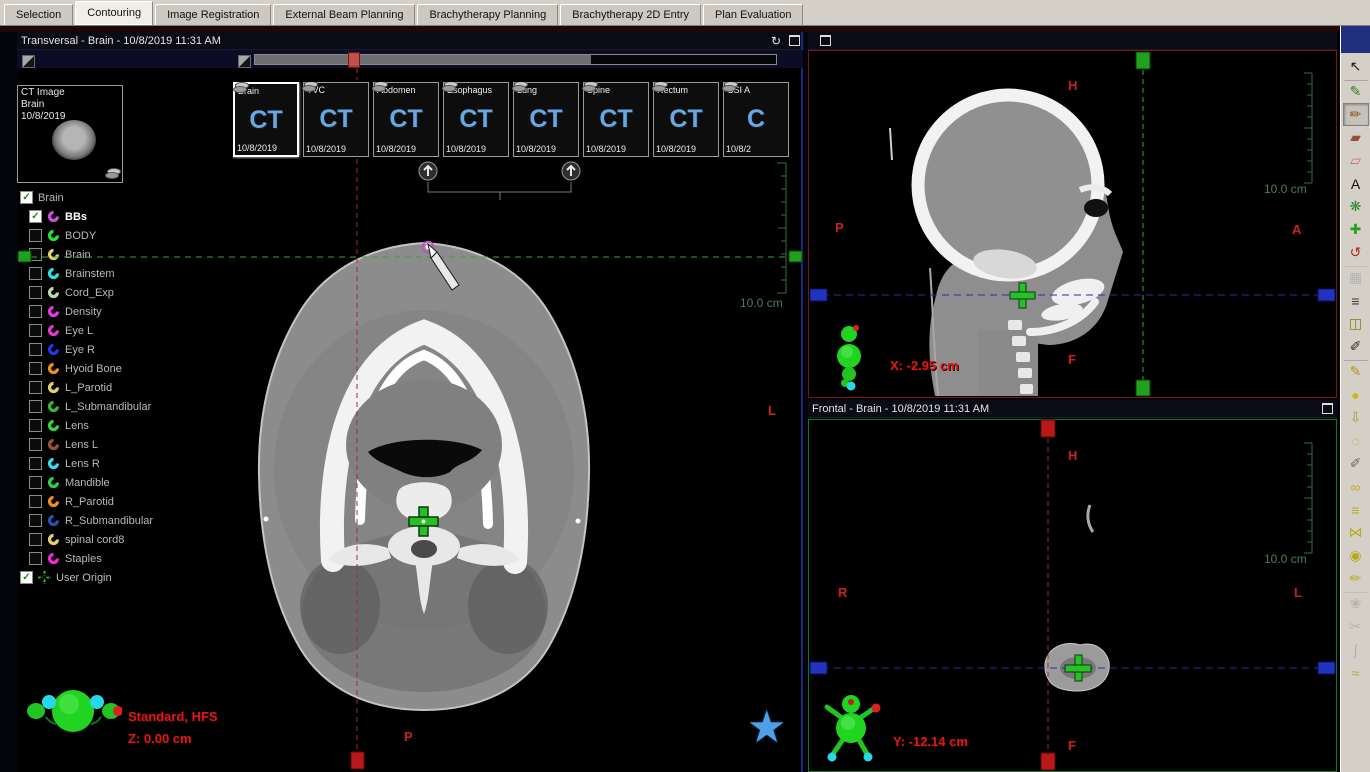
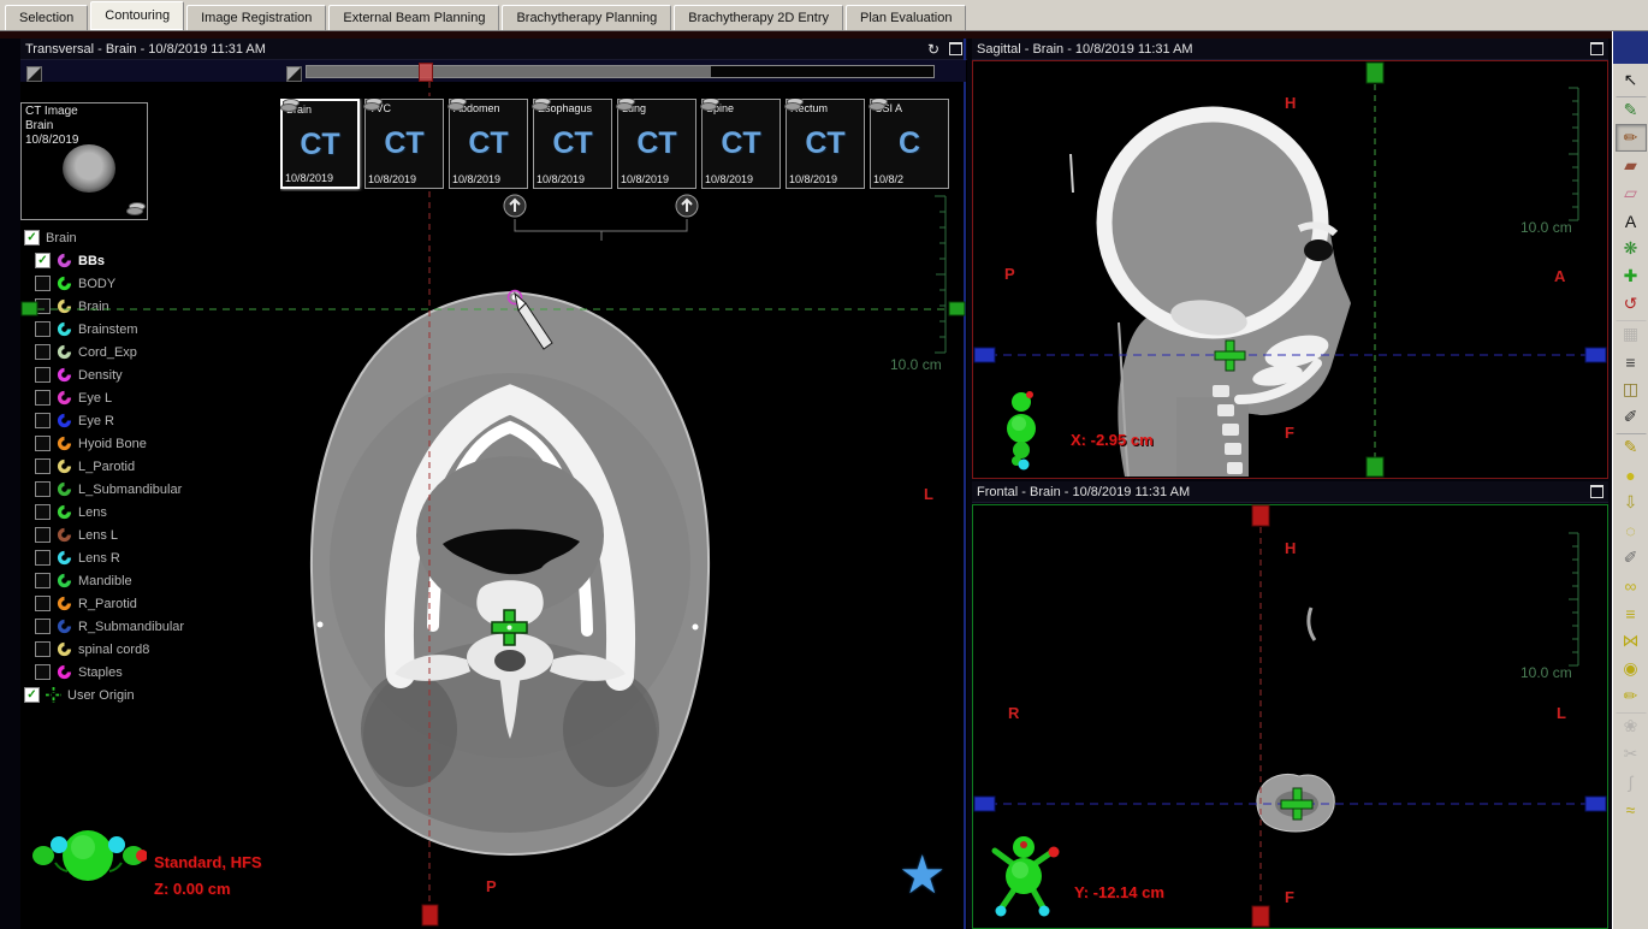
  Selection
  Contouring
  Image Registration
  External Beam Planning
  Brachytherapy Planning
  Brachytherapy 2D Entry
  Plan Evaluation
  Transversal - Brain - 10/8/2019 11:31 AM
  ↻
  CT
  10/8/2019
  CT
  10/8/2019
  bdomen
  CT
  10/8/2019
  ophagus
  CT
  10/8/2019
  CT
  10/8/2019
  pine
  CT
  10/8/2019
  ectum
  CT
  10/8/2019
  SI A
  C
  10/8/2
  CT Image
  Brain
  10/8/2019
  Brain
  BBs
  BODY
  Brain
  Brainstem
  Cord_Exp
  Density
  Eye L
  Eye R
  Hyoid Bone
  L_Parotid
  L_Submandibular
  Lens
  Lens L
  Lens R
  Mandible
  R_Parotid
  R_Submandibular
  spinal cord8
  Staples
  User Origin
  10.0 cm
  L
  P
  Standard, HFS
  Z: 0.00 cm
  ★
+ Sagittal - Brain - 10/8/2019 11:31 AM
  H
  P
  A
  F
  10.0 cm
  X: -2.95 cm
  Frontal - Brain - 10/8/2019 11:31 AM
  H
  R
  L
  F
  10.0 cm
  Y: -12.14 cm
  ↖
  ✎
  ✏
  ▰
  ▱
  A
  ❋
  ✚
  ↺
  ▦
  ≡
  ◫
  ✐
  ✎
  ●
  ⇩
  ◌
  ✐
  ∞
  ≡
  ⋈
  ◉
  ✏
  ❀
  ✂
  ∫
  ≈
